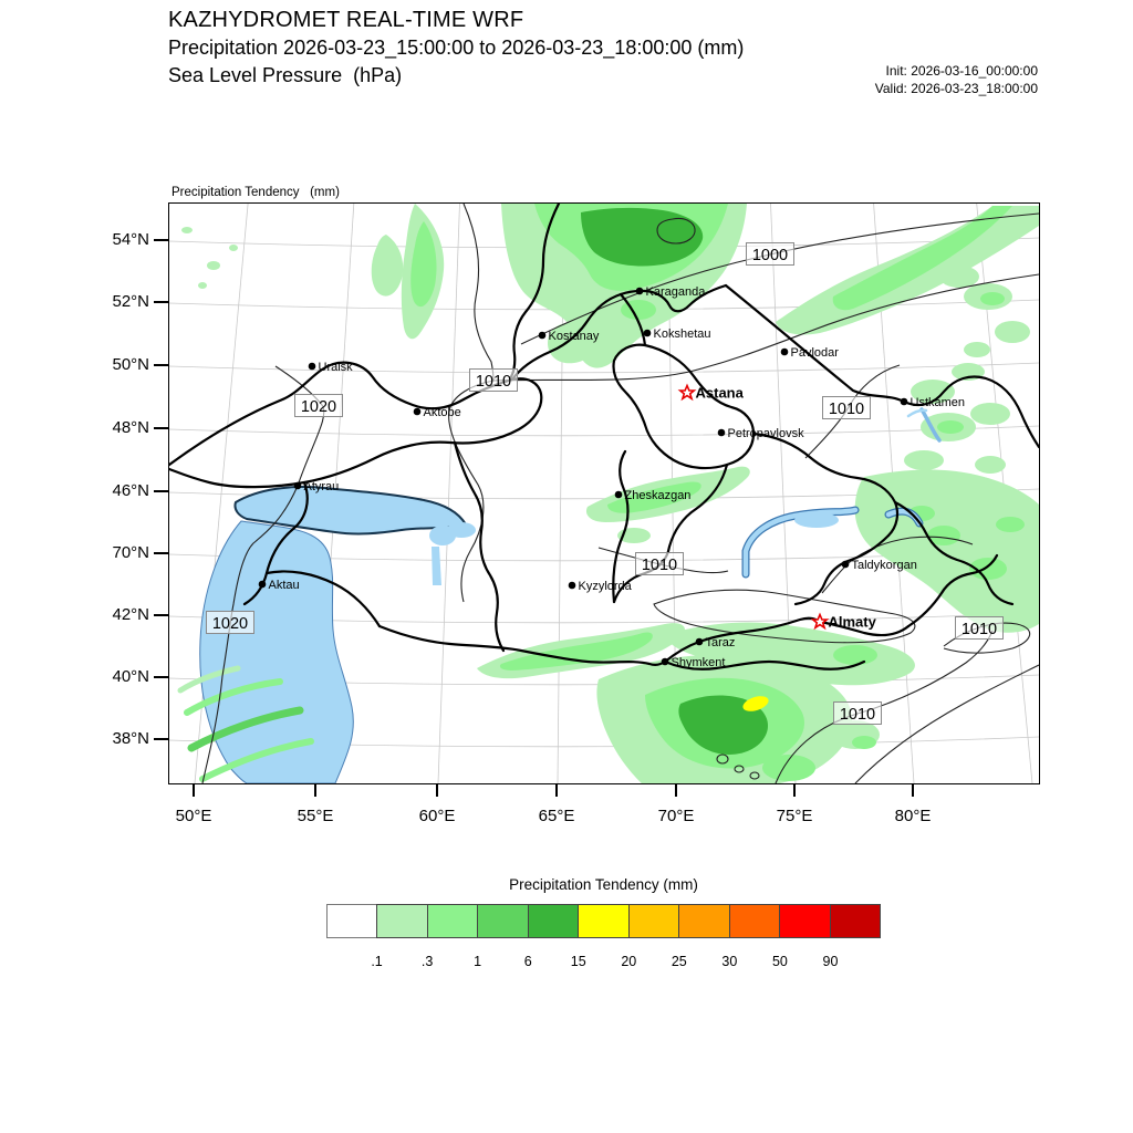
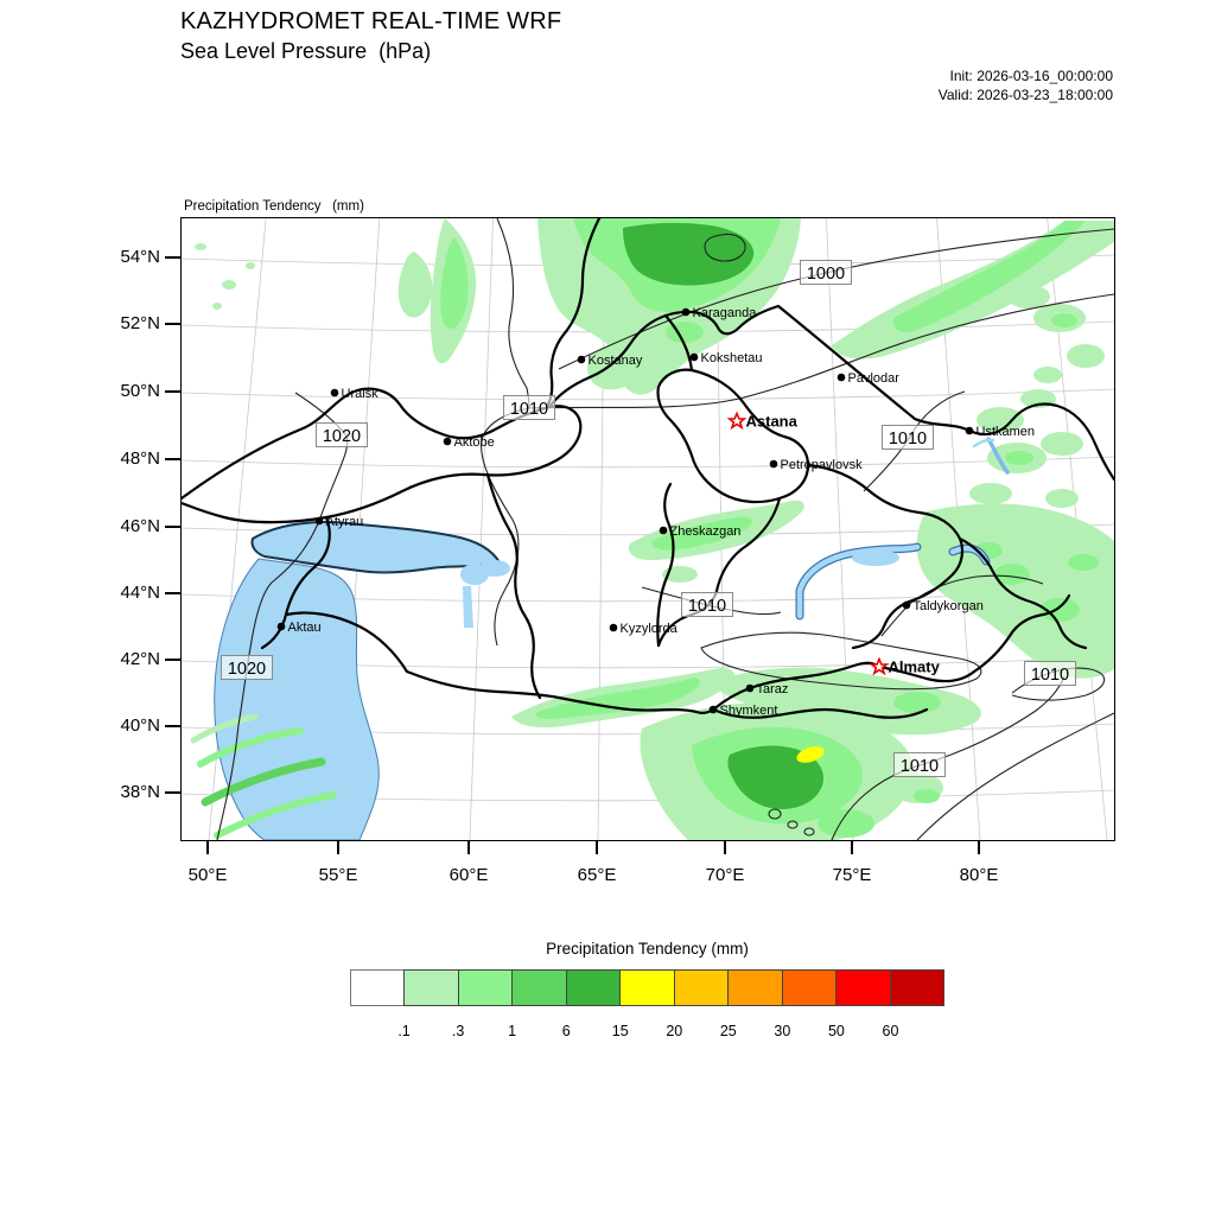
  KAZHYDROMET REAL-TIME WRF
- Precipitation 2026-03-23_15:00:00 to 2026-03-23_18:00:00 (mm)
  Sea Level Pressure (hPa)
  Init: 2026-03-16_00:00:00
  Valid: 2026-03-23_18:00:00
  Precipitation Tendency (mm)
  1000
  1010
  1020
  1010
  1010
  1020
  1010
  1010
  Karaganda
  Kostanay
  Kokshetau
  Pavlodar
  Uralsk
  Astana
  Aktobe
  Ustkamen
  Petropavlovsk
  Atyrau
  Zheskazgan
  Aktau
  Kyzylorda
  Taldykorgan
  Almaty
  Taraz
  Shymkent
  54°N
  52°N
  50°N
  48°N
  46°N
- 70°N
+ 44°N
  42°N
  40°N
  38°N
  50°E
  55°E
  60°E
  65°E
  70°E
  75°E
  80°E
  Precipitation Tendency (mm)
  .1
  .3
  1
  6
  15
  20
  25
  30
  50
- 90
+ 60
